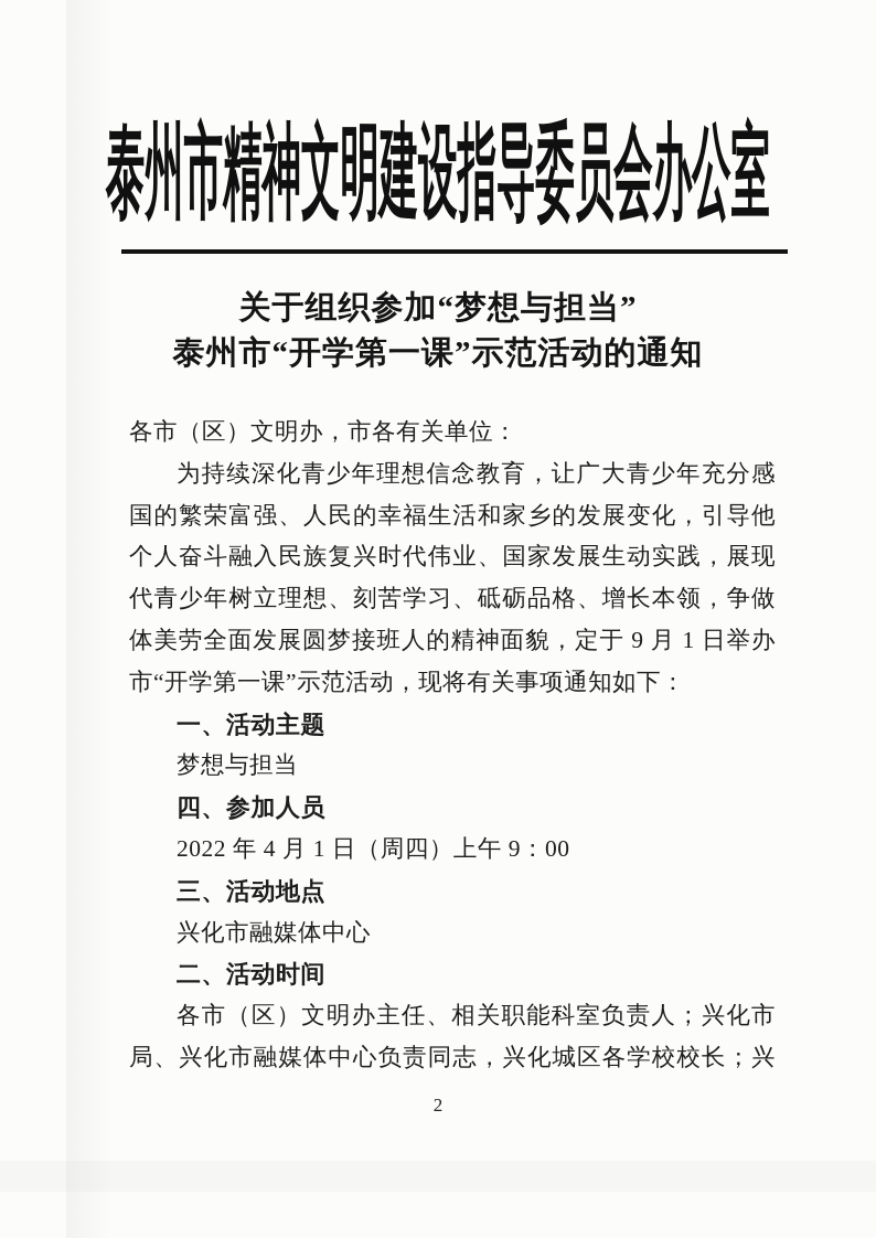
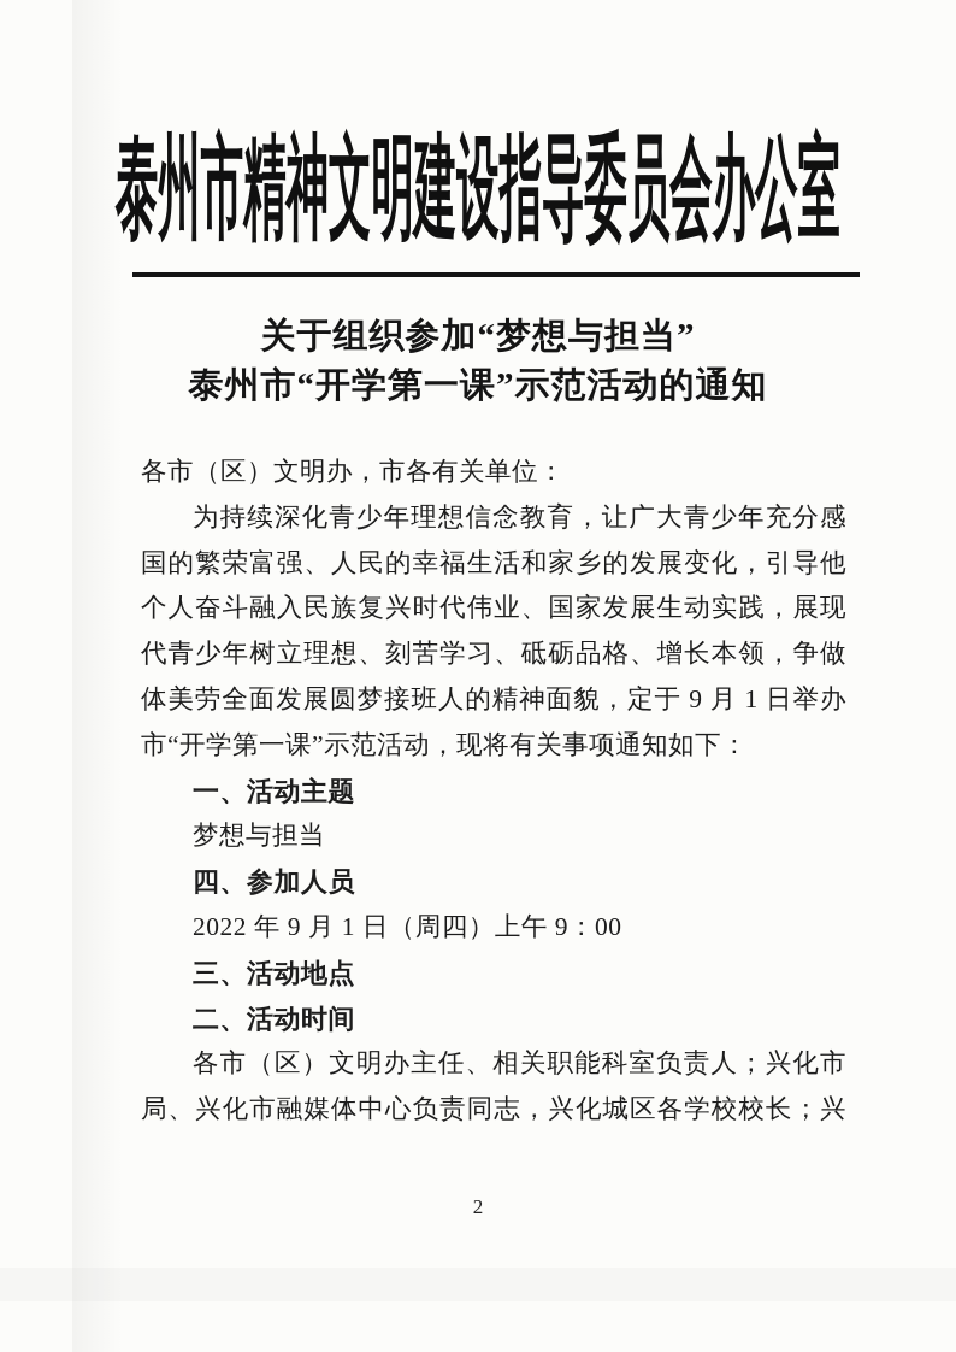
  泰州市精神文明建设指导委员会办公室
  关于组织参加“梦想与担当”
  泰州市“开学第一课”示范活动的通知
  各市（区）文明办，市各有关单位：
  为持续深化青少年理想信念教育，让广大青少年充分感
  国的繁荣富强、人民的幸福生活和家乡的发展变化，引导他
  个人奋斗融入民族复兴时代伟业、国家发展生动实践，展现
  代青少年树立理想、刻苦学习、砥砺品格、增长本领，争做
  体美劳全面发展圆梦接班人的精神面貌，定于 9 月 1 日举办
  市“开学第一课”示范活动，现将有关事项通知如下：
  一、活动主题
  梦想与担当
  四、参加人员
- 2022 年 4 月 1 日（周四）上午 9：00
+ 2022 年 9 月 1 日（周四）上午 9：00
  三、活动地点
- 兴化市融媒体中心
  二、活动时间
  各市（区）文明办主任、相关职能科室负责人；兴化市
  局、兴化市融媒体中心负责同志，兴化城区各学校校长；兴
  2
